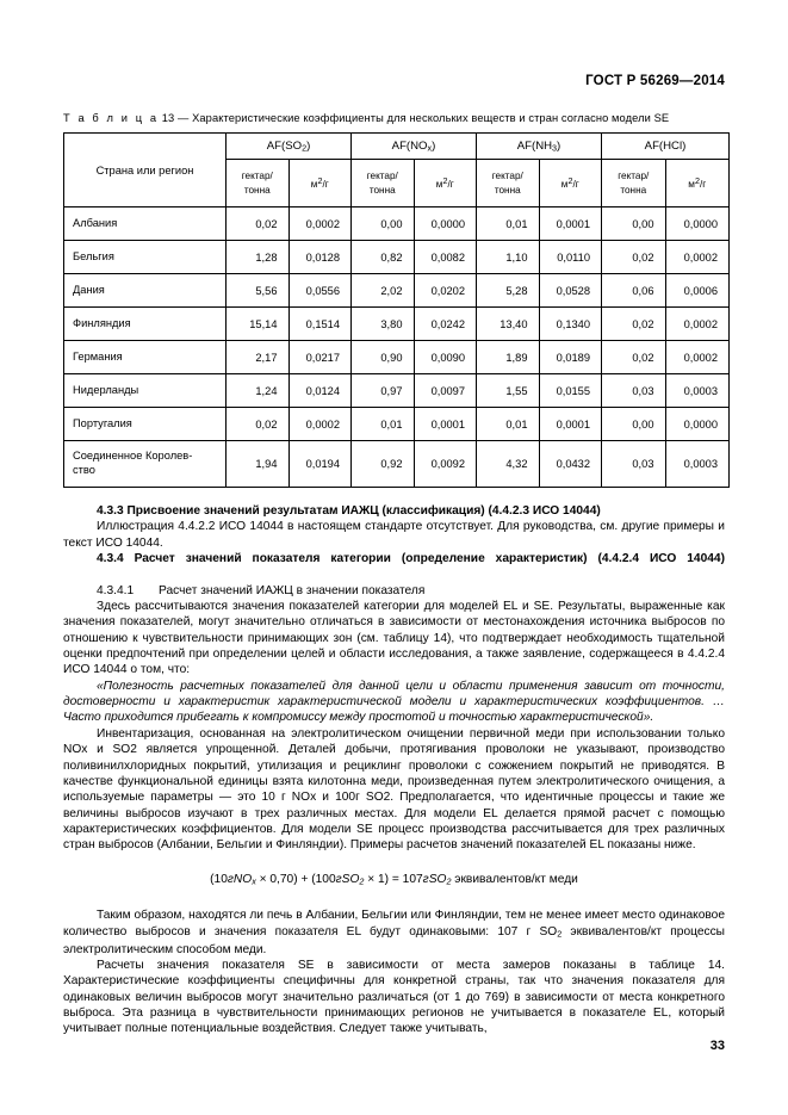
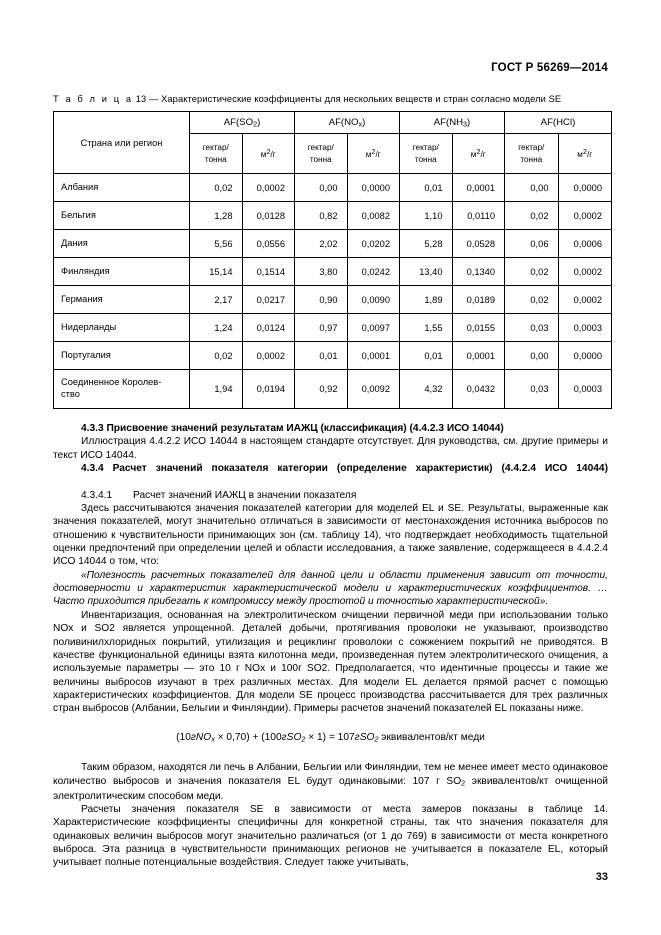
  ГОСТ Р 56269—2014
  Т а б л и ц а 13 — Характеристические коэффициенты для нескольких веществ и стран согласно модели SE
  Страна или регион	AF(SO2)	AF(NOx)	AF(NH3)	AF(HCl)
  гектар/ тонна	м2/г	гектар/ тонна	м2/г	гектар/ тонна	м2/г	гектар/ тонна	м2/г
  Албания	0,02	0,0002	0,00	0,0000	0,01	0,0001	0,00	0,0000
  Бельгия	1,28	0,0128	0,82	0,0082	1,10	0,0110	0,02	0,0002
  Дания	5,56	0,0556	2,02	0,0202	5,28	0,0528	0,06	0,0006
  Финляндия	15,14	0,1514	3,80	0,0242	13,40	0,1340	0,02	0,0002
  Германия	2,17	0,0217	0,90	0,0090	1,89	0,0189	0,02	0,0002
  Нидерланды	1,24	0,0124	0,97	0,0097	1,55	0,0155	0,03	0,0003
  Португалия	0,02	0,0002	0,01	0,0001	0,01	0,0001	0,00	0,0000
  Соединенное Королев-ство	1,94	0,0194	0,92	0,0092	4,32	0,0432	0,03	0,0003
  4.3.3 Присвоение значений результатам ИАЖЦ (классификация) (4.4.2.3 ИСО 14044)
  Иллюстрация 4.4.2.2 ИСО 14044 в настоящем стандарте отсутствует. Для руководства, см. другие примеры и текст ИСО 14044.
  4.3.4 Расчет значений показателя категории (определение характеристик) (4.4.2.4 ИСО 14044)
  4.3.4.1 Расчет значений ИАЖЦ в значении показателя
  Здесь рассчитываются значения показателей категории для моделей EL и SE. Результаты, выраженные как значения показателей, могут значительно отличаться в зависимости от местонахождения источника выбросов по отношению к чувствительности принимающих зон (см. таблицу 14), что подтверждает необходимость тщательной оценки предпочтений при определении целей и области исследования, а также заявление, содержащееся в 4.4.2.4 ИСО 14044 о том, что:
  «Полезность расчетных показателей для данной цели и области применения зависит от точности, достоверности и характеристик характеристической модели и характеристических коэффициентов. … Часто приходится прибегать к компромиссу между простотой и точностью характеристической».
  Инвентаризация, основанная на электролитическом очищении первичной меди при использовании только NOx и SO2 является упрощенной. Деталей добычи, протягивания проволоки не указывают, производство поливинилхлоридных покрытий, утилизация и рециклинг проволоки с сожжением покрытий не приводятся. В качестве функциональной единицы взята килотонна меди, произведенная путем электролитического очищения, а используемые параметры — это 10 г NOx и 100г SO2. Предполагается, что идентичные процессы и такие же величины выбросов изучают в трех различных местах. Для модели EL делается прямой расчет с помощью характеристических коэффициентов. Для модели SE процесс производства рассчитывается для трех различных стран выбросов (Албании, Бельгии и Финляндии). Примеры расчетов значений показателей EL показаны ниже.
  (10гNOx × 0,70) + (100гSO2 × 1) = 107гSO2 эквивалентов/кт меди
- Таким образом, находятся ли печь в Албании, Бельгии или Финляндии, тем не менее имеет место одинаковое количество выбросов и значения показателя EL будут одинаковыми: 107 г SO2 эквивалентов/кт процессы электролитическим способом меди.
+ Таким образом, находятся ли печь в Албании, Бельгии или Финляндии, тем не менее имеет место одинаковое количество выбросов и значения показателя EL будут одинаковыми: 107 г SO2 эквивалентов/кт очищенной электролитическим способом меди.
  Расчеты значения показателя SE в зависимости от места замеров показаны в таблице 14. Характеристические коэффициенты специфичны для конкретной страны, так что значения показателя для одинаковых величин выбросов могут значительно различаться (от 1 до 769) в зависимости от места конкретного выброса. Эта разница в чувствительности принимающих регионов не учитывается в показателе EL, который учитывает полные потенциальные воздействия. Следует также учитывать,
  33
